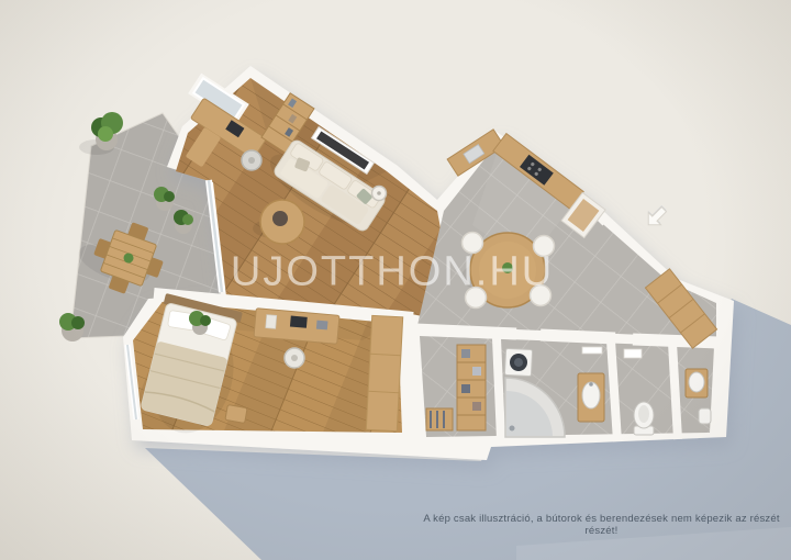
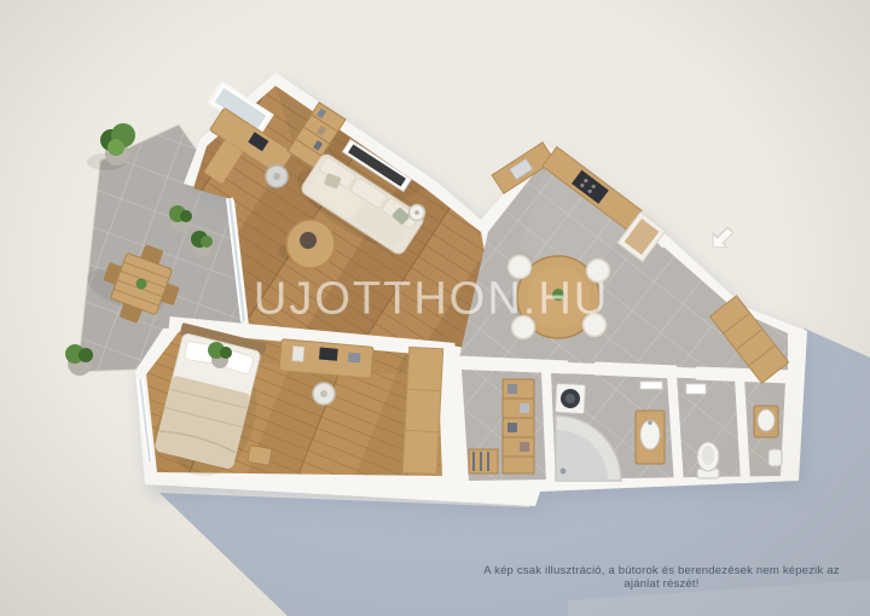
  UJOTTHON.HU
- A kép csak illusztráció, a bútorok és berendezések nem képezik az részét részét!
+ A kép csak illusztráció, a bútorok és berendezések nem képezik az ajánlat részét!
